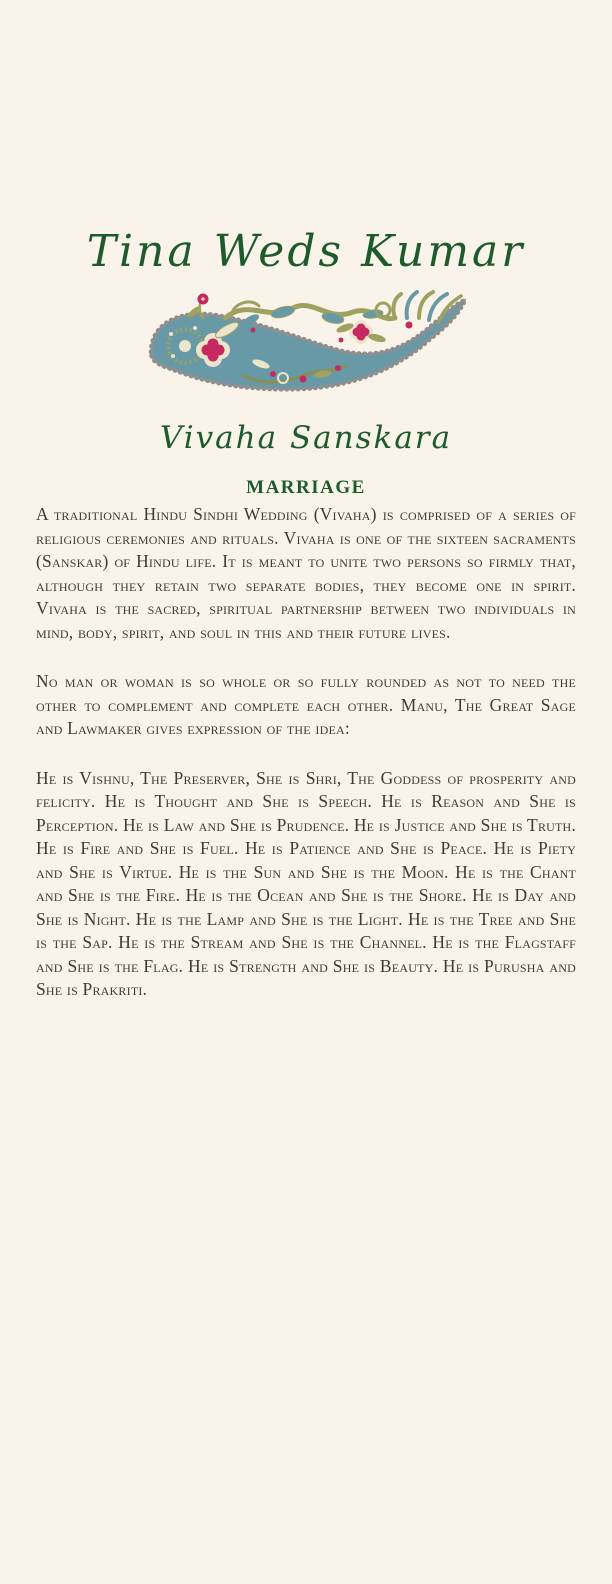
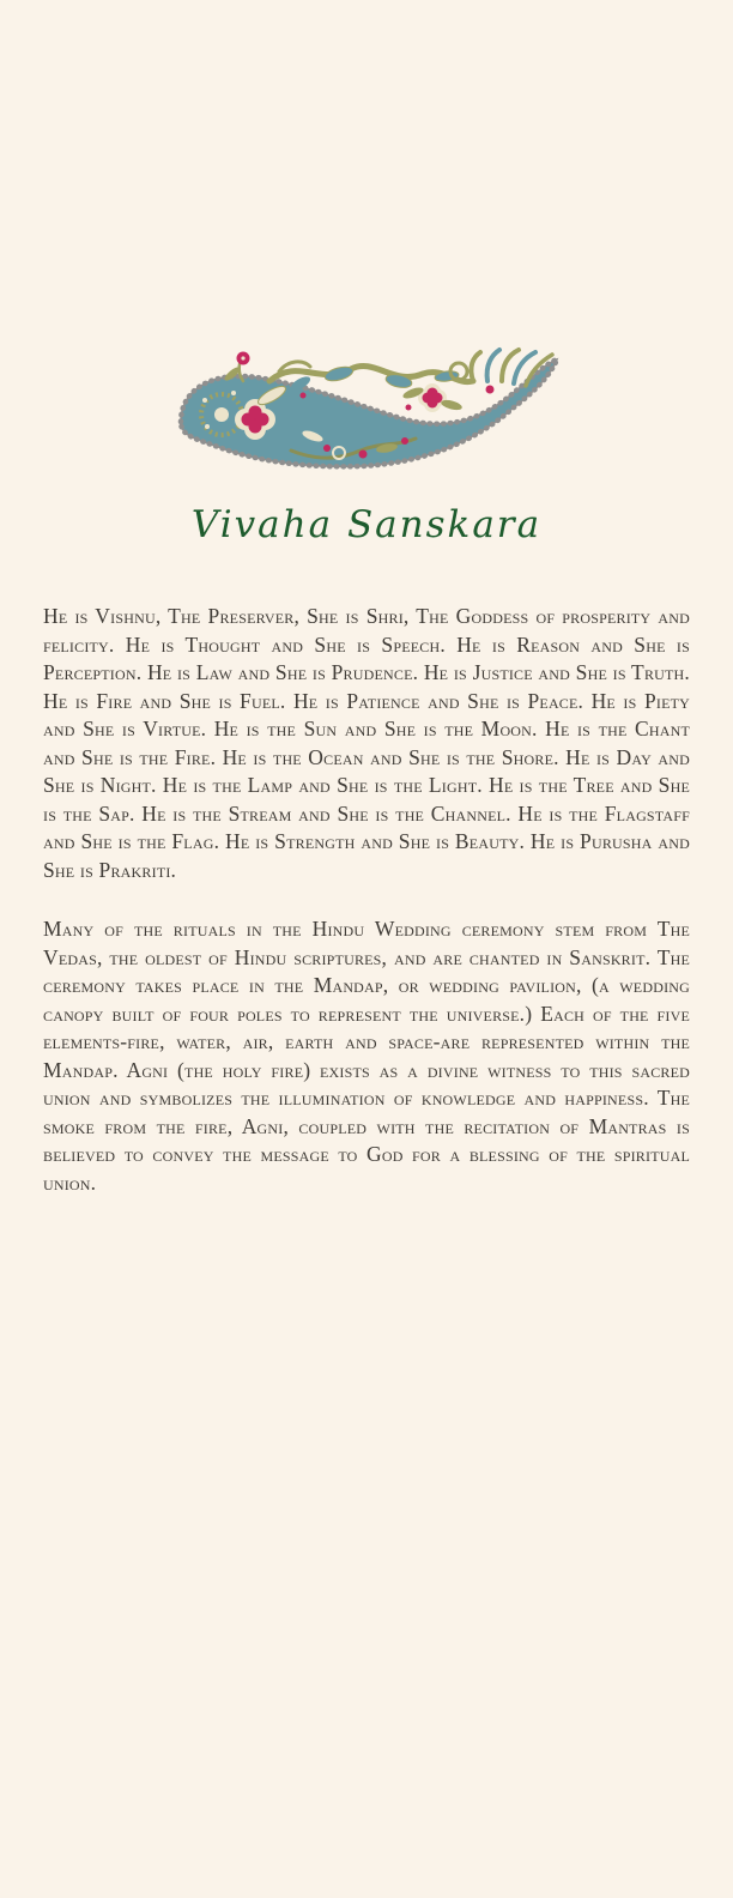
- Tina Weds Kumar
  Vivaha Sanskara
- MARRIAGE
- A traditional Hindu Sindhi Wedding (Vivaha) is comprised of a series of religious ceremonies and rituals. Vivaha is one of the sixteen sacraments (Sanskar) of Hindu life. It is meant to unite two persons so firmly that, although they retain two separate bodies, they become one in spirit. Vivaha is the sacred, spiritual partnership between two individuals in mind, body, spirit, and soul in this and their future lives.
- No man or woman is so whole or so fully rounded as not to need the other to complement and complete each other. Manu, The Great Sage and Lawmaker gives expression of the idea:
  He is Vishnu, The Preserver, She is Shri, The Goddess of prosperity and felicity. He is Thought and She is Speech. He is Reason and She is Perception. He is Law and She is Prudence. He is Justice and She is Truth. He is Fire and She is Fuel. He is Patience and She is Peace. He is Piety and She is Virtue. He is the Sun and She is the Moon. He is the Chant and She is the Fire. He is the Ocean and She is the Shore. He is Day and She is Night. He is the Lamp and She is the Light. He is the Tree and She is the Sap. He is the Stream and She is the Channel. He is the Flagstaff and She is the Flag. He is Strength and She is Beauty. He is Purusha and She is Prakriti.
+ Many of the rituals in the Hindu Wedding ceremony stem from The Vedas, the oldest of Hindu scriptures, and are chanted in Sanskrit. The ceremony takes place in the Mandap, or wedding pavilion, (a wedding canopy built of four poles to represent the universe.) Each of the five elements-fire, water, air, earth and space-are represented within the Mandap. Agni (the holy fire) exists as a divine witness to this sacred union and symbolizes the illumination of knowledge and happiness. The smoke from the fire, Agni, coupled with the recitation of Mantras is believed to convey the message to God for a blessing of the spiritual union.
